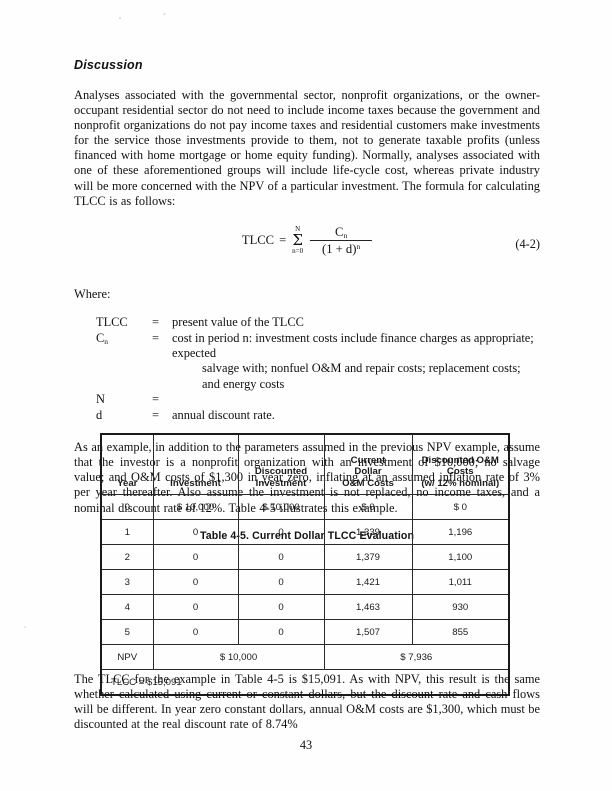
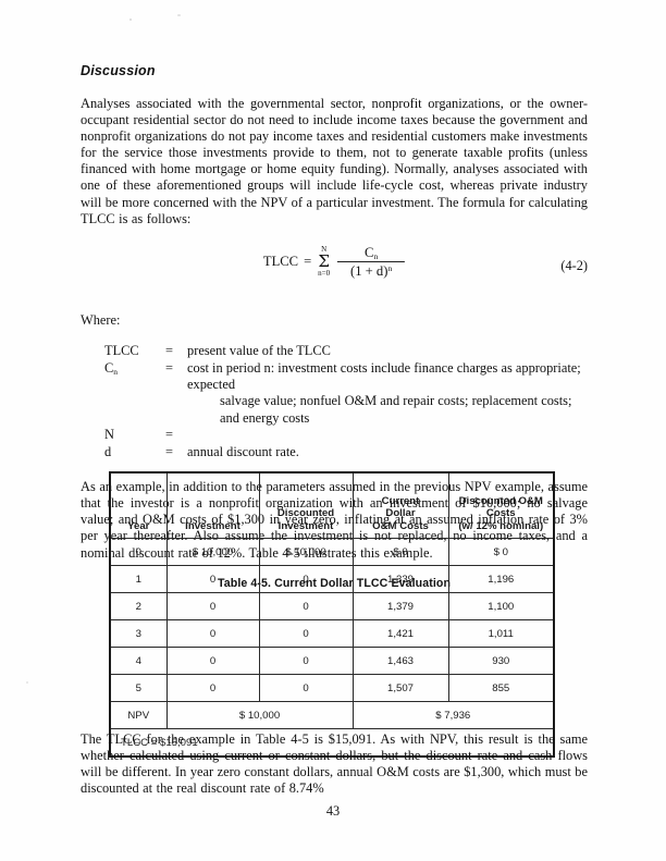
  Discussion
  Analyses associated with the governmental sector, nonprofit organizations, or the owner-occupant residential sector do not need to include income taxes because the government and nonprofit organizations do not pay income taxes and residential customers make investments for the service those investments provide to them, not to generate taxable profits (unless financed with home mortgage or home equity funding). Normally, analyses associated with one of these aforementioned groups will include life-cycle cost, whereas private industry will be more concerned with the NPV of a particular investment. The formula for calculating TLCC is as follows:
  TLCC
  =
  N
  Σ
  n=0
  Cn
  (1 + d)n
  (4-2)
  Where:
  TLCC
  =
  present value of the TLCC
  Cn
  =
  cost in period n: investment costs include finance charges as appropriate; expected
- salvage with; nonfuel O&M and repair costs; replacement costs; and energy costs
+ salvage value; nonfuel O&M and repair costs; replacement costs; and energy costs
  N
  =
  d
  =
  annual discount rate.
  As an example, in addition to the parameters assumed in the previous NPV example, assume that the investor is a nonprofit organization with an investment of $10,000; no salvage value; and O&M costs of $1,300 in year zero, inflating at an assumed inflation rate of 3% per year thereafter. Also assume the investment is not replaced, no income taxes, and a nominal discount rate of 12%. Table 4-5 illustrates this example.
  Table 4-5. Current Dollar TLCC Evaluation
  Year	Investment	Discounted Investment	Current Dollar O&M Costs	Discounted O&M Costs (w/ 12% nominal)
  0	$ 10,000	$ 10,000	$ 0	$ 0
  1	0	0	1,339	1,196
  2	0	0	1,379	1,100
  3	0	0	1,421	1,011
  4	0	0	1,463	930
  5	0	0	1,507	855
  NPV	$ 10,000	$ 7,936
  TLCC = $15,091
  The TLCC for the example in Table 4-5 is $15,091. As with NPV, this result is the same whether calculated using current or constant dollars, but the discount rate and cash flows will be different. In year zero constant dollars, annual O&M costs are $1,300, which must be discounted at the real discount rate of 8.74%
  43
